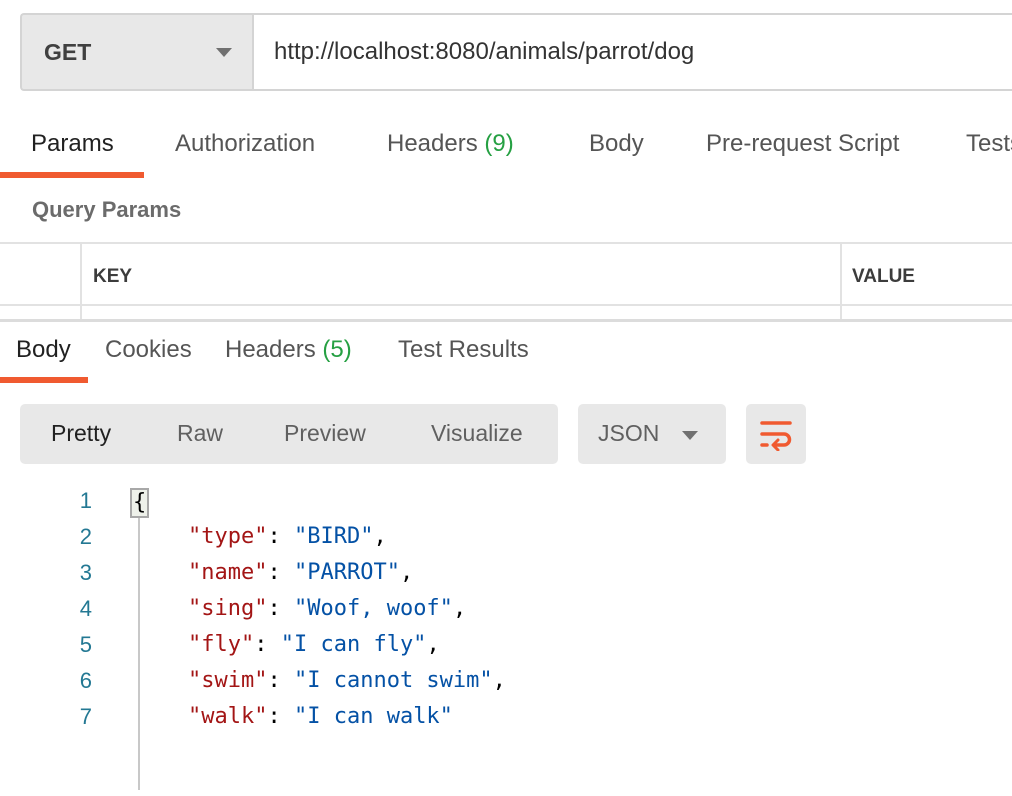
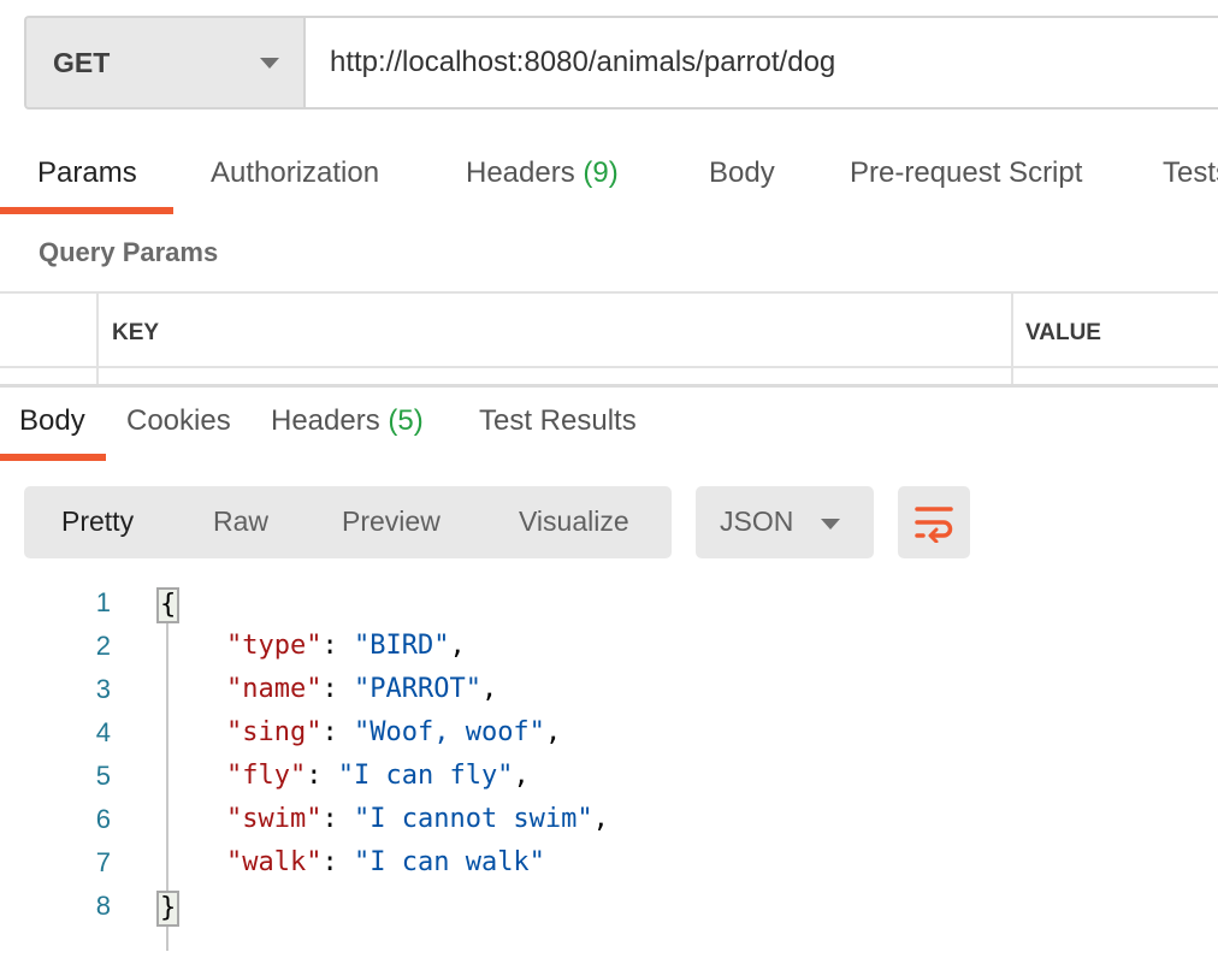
  GET
  http://localhost:8080/animals/parrot/dog
  Params
  Authorization
  Headers (9)
  Body
  Pre-request Script
  Test
  Query Params
  KEY
  VALUE
  Body
  Cookies
  Headers (5)
  Test Results
  Pretty
  Raw
  Preview
  Visualize
  JSON
  1
  {
  2
  "type": "BIRD",
  3
  "name": "PARROT",
  4
  "sing": "Woof, woof",
  5
  "fly": "I can fly",
  6
  "swim": "I cannot swim",
  7
  "walk": "I can walk"
+ 8
+ }
